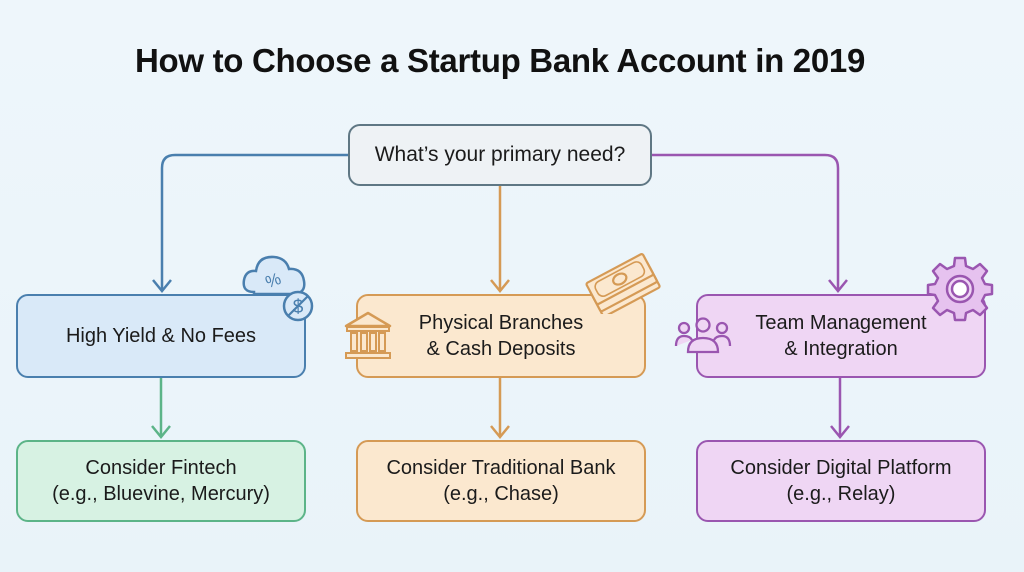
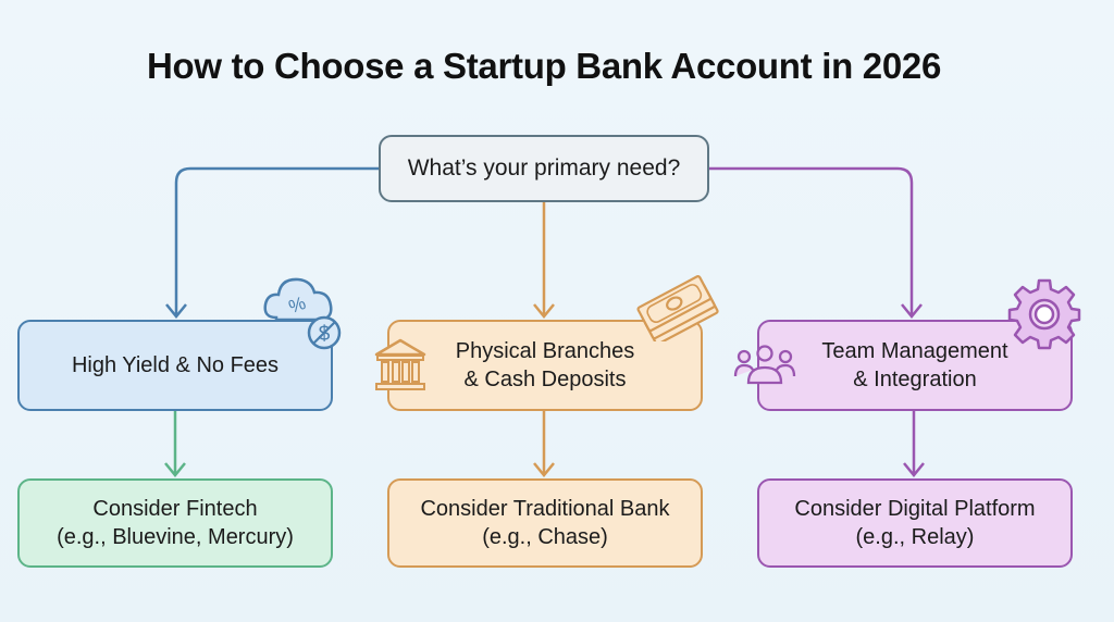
- How to Choose a Startup Bank Account in 2019
+ How to Choose a Startup Bank Account in 2026
  What’s your primary need?
  High Yield & No Fees
  Physical Branches
  & Cash Deposits
  Team Management
  & Integration
  Consider Fintech
  (e.g., Bluevine, Mercury)
  Consider Traditional Bank
  (e.g., Chase)
  Consider Digital Platform
  (e.g., Relay)
